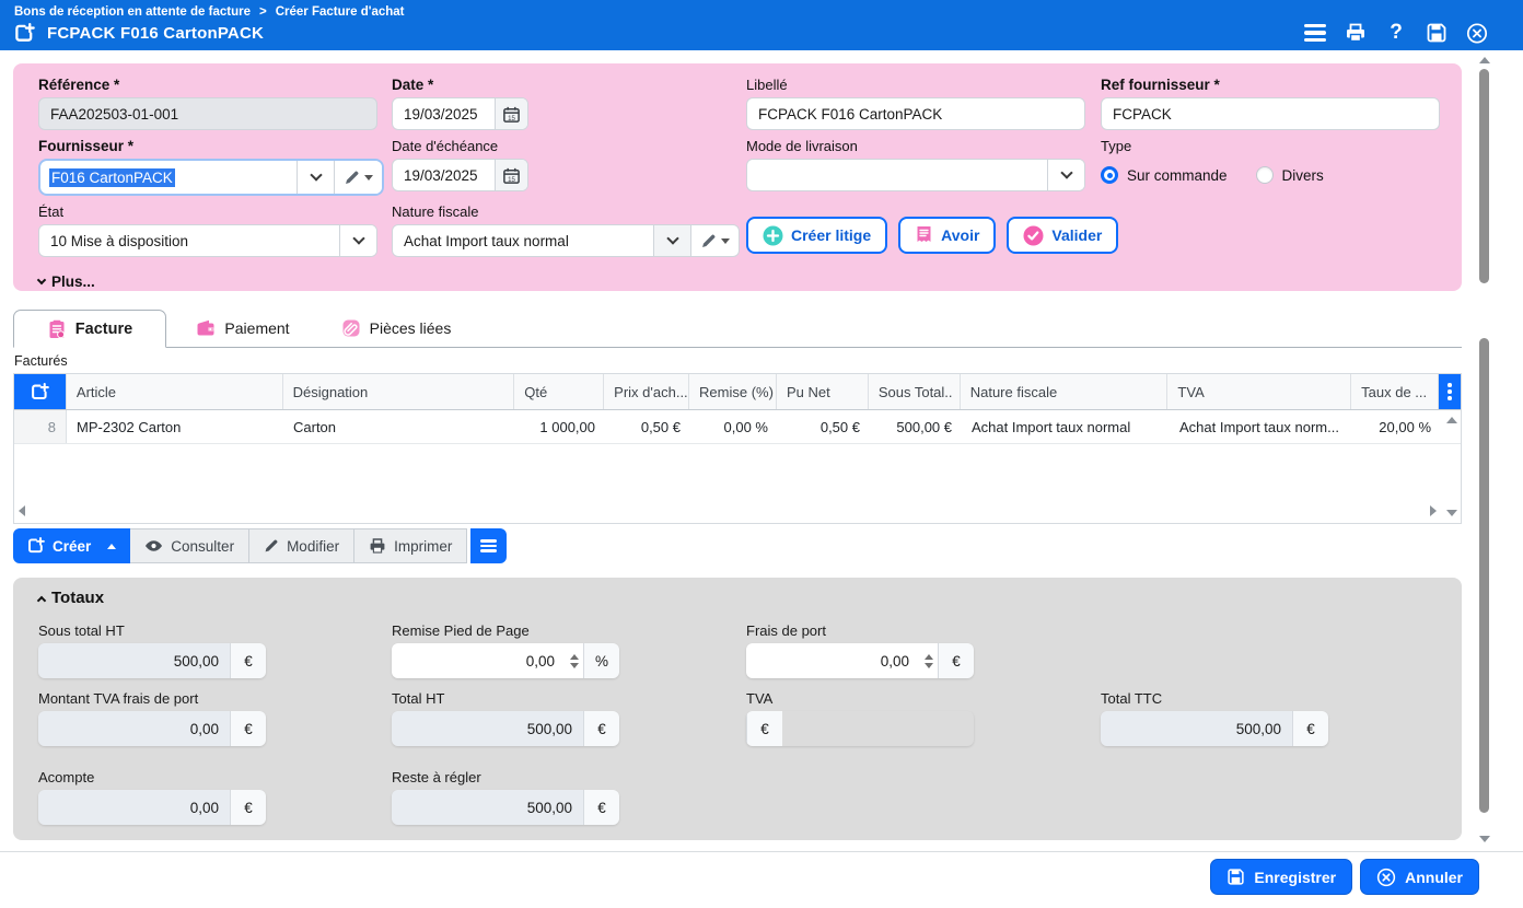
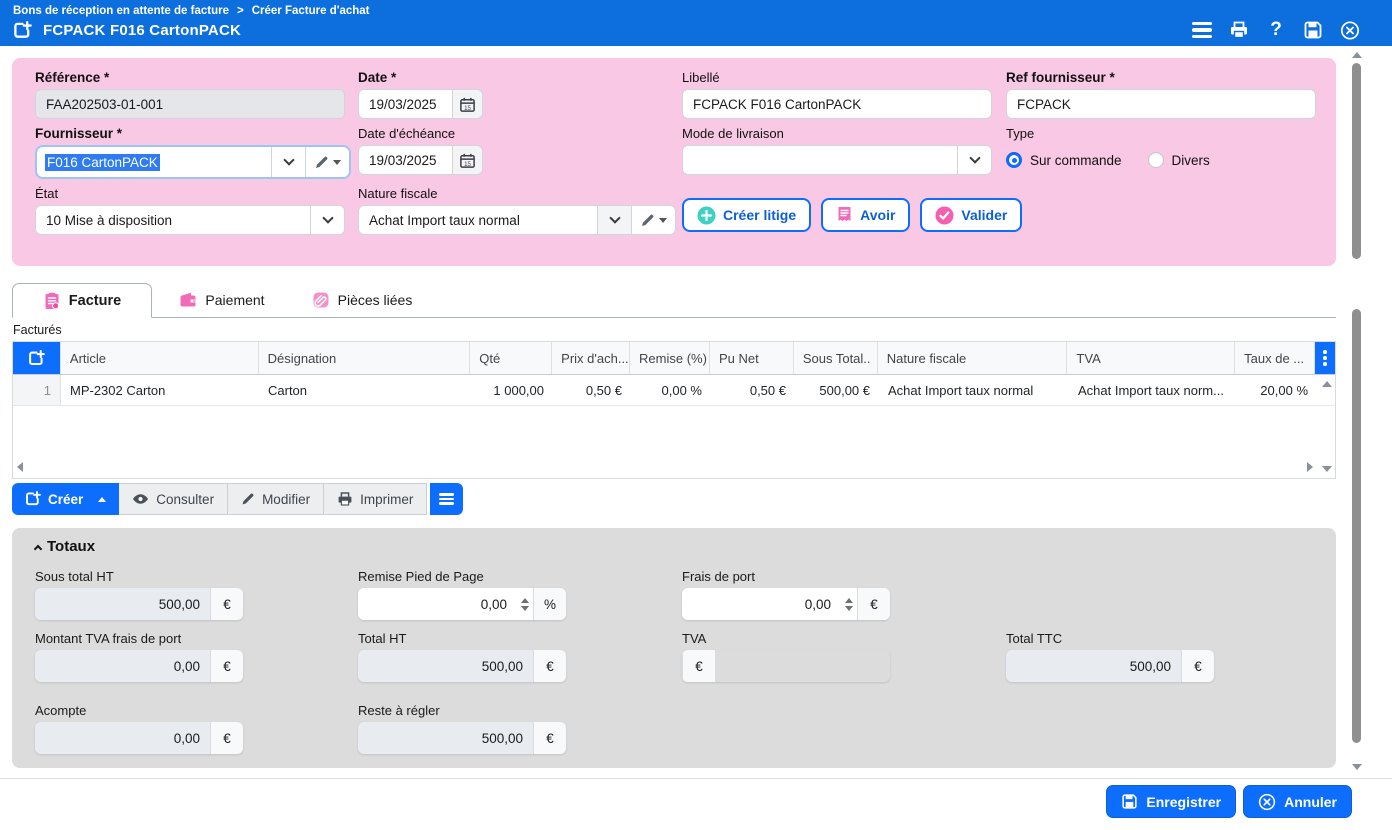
  Bons de réception en attente de facture
  >
  Créer Facture d'achat
  FCPACK F016 CartonPACK
  ?
  Référence *
  FAA202503-01-001
  Date *
  19/03/2025
  Libellé
  FCPACK F016 CartonPACK
  Ref fournisseur *
  FCPACK
  Fournisseur *
  F016 CartonPACK
  Date d'échéance
  19/03/2025
  Mode de livraison
  Type
  Sur commande
  Divers
  État
  10 Mise à disposition
  Nature fiscale
  Achat Import taux normal
  Créer litige
  Avoir
  Valider
- Plus...
  Facture
  Paiement
  Pièces liées
  Facturés
  Article
  Désignation
  Qté
  Prix d'ach...
  Remise (%)
  Pu Net
  Sous Total..
  Nature fiscale
  TVA
  Taux de ...
- 8
+ 1
  MP-2302 Carton
  Carton
  1 000,00
  0,50 €
  0,00 %
  0,50 €
  500,00 €
  Achat Import taux normal
  Achat Import taux norm...
  20,00 %
  Créer
  Consulter
  Modifier
  Imprimer
  Totaux
  Sous total HT
  500,00
  €
  Remise Pied de Page
  0,00
  %
  Frais de port
  0,00
  €
  Montant TVA frais de port
  0,00
  €
  Total HT
  500,00
  €
  TVA
  €
  Total TTC
  500,00
  €
  Acompte
  0,00
  €
  Reste à régler
  500,00
  €
  Enregistrer
  Annuler
